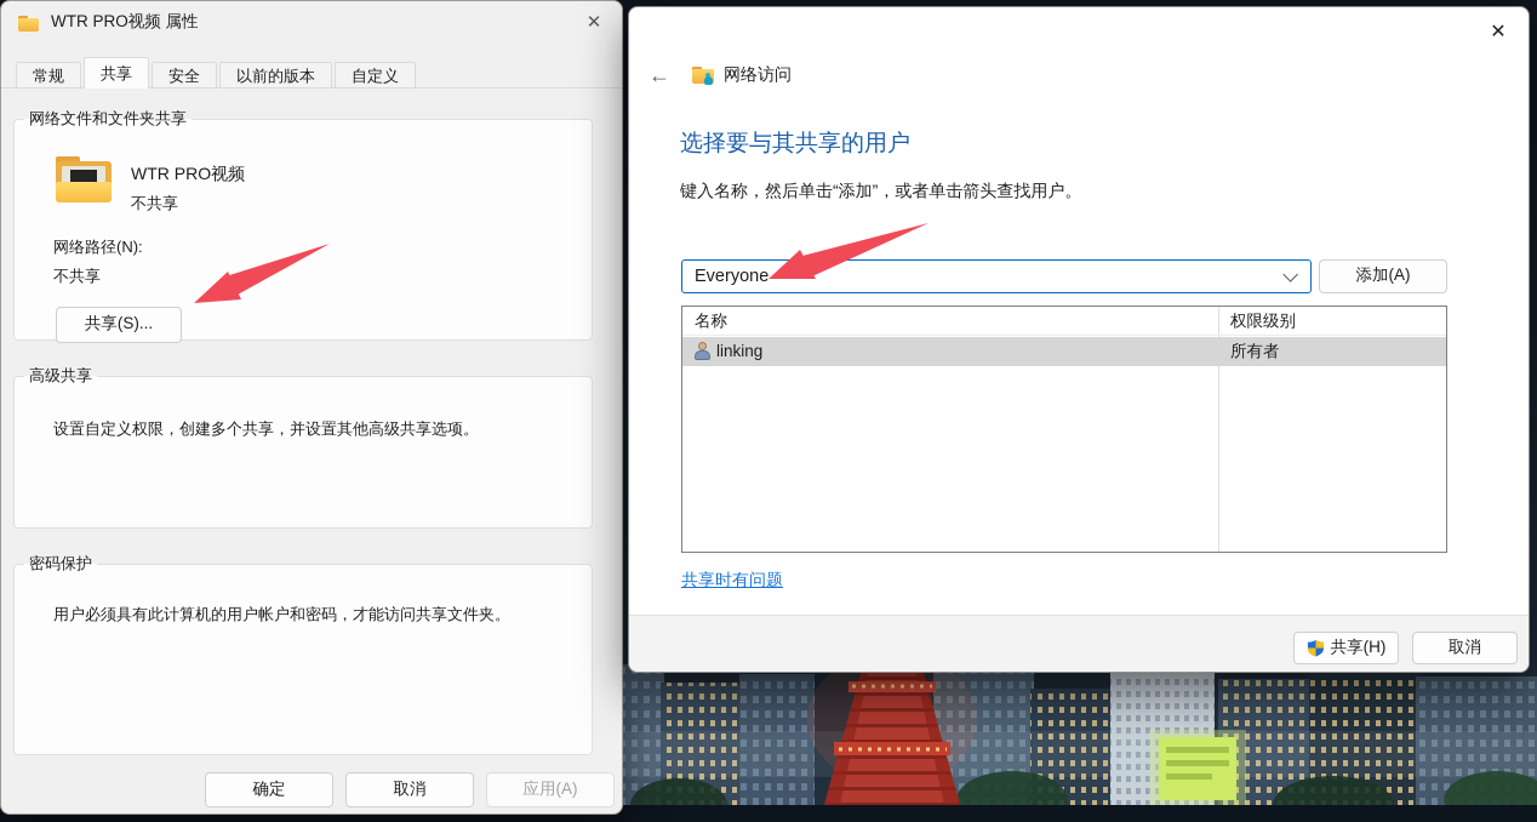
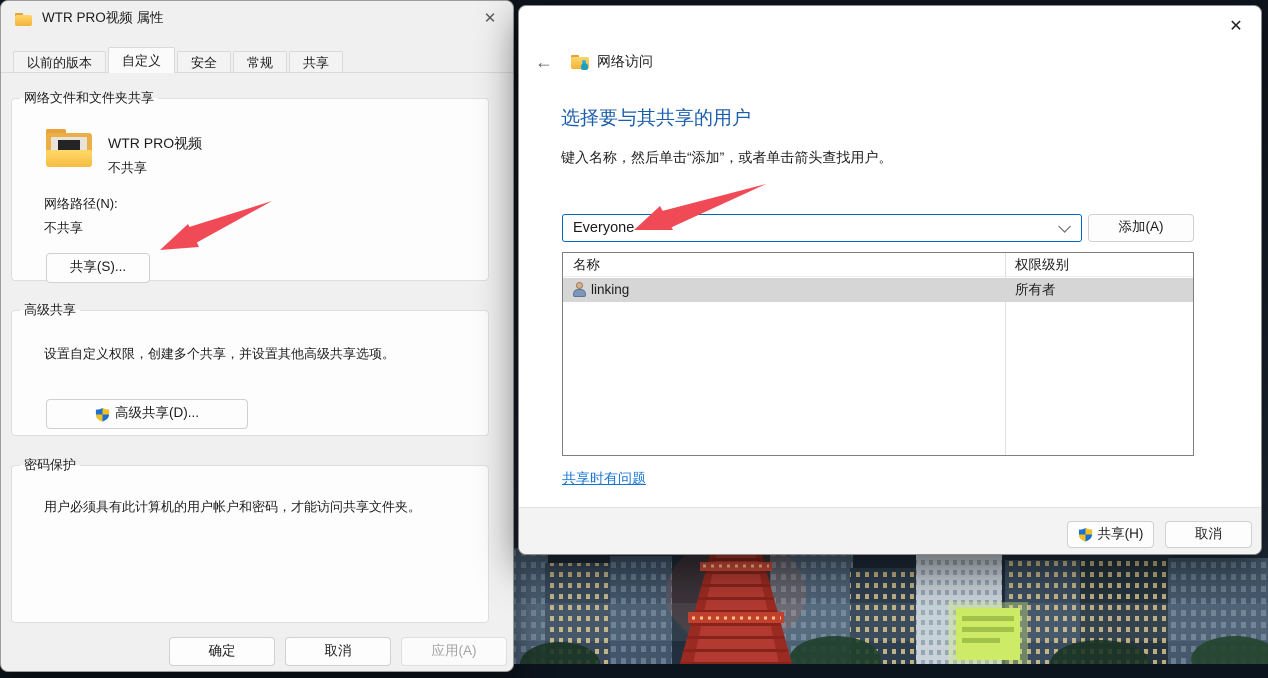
  WTR PRO视频 属性
  ✕
- 常规
+ 以前的版本
- 共享
+ 自定义
  安全
- 以前的版本
+ 常规
- 自定义
+ 共享
  网络文件和文件夹共享
  WTR PRO视频
  不共享
  网络路径(N):
  不共享
  共享(S)...
  高级共享
  设置自定义权限，创建多个共享，并设置其他高级共享选项。
+ 高级共享(D)...
  密码保护
  用户必须具有此计算机的用户帐户和密码，才能访问共享文件夹。
  确定
  取消
  应用(A)
  ✕
  ←
  网络访问
  选择要与其共享的用户
  键入名称，然后单击“添加”，或者单击箭头查找用户。
  Everyone
  添加(A)
  名称
  权限级别
  linking
  所有者
  共享时有问题
  共享(H)
  取消
